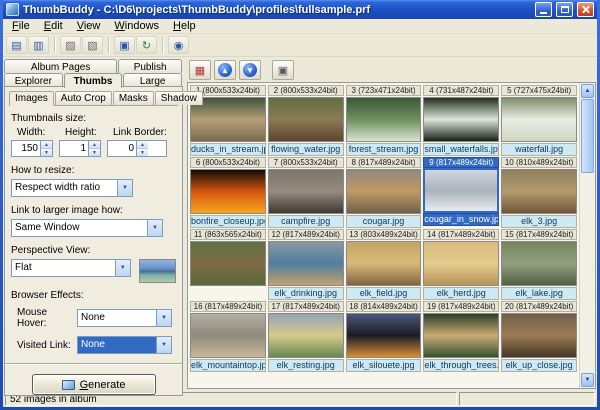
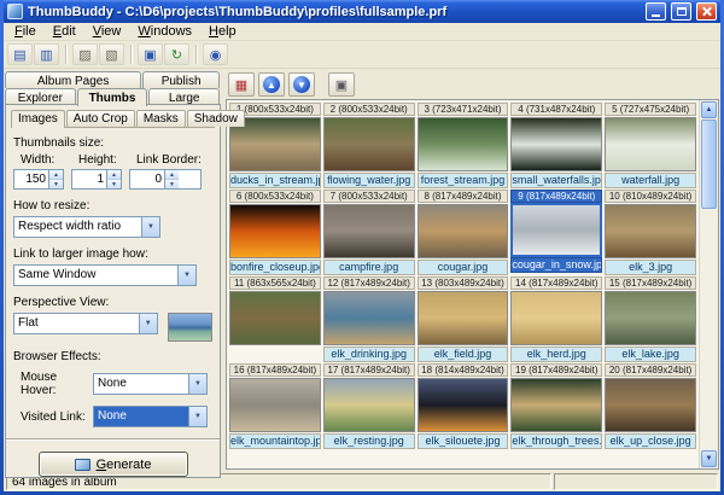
  ThumbBuddy - C:\D6\projects\ThumbBuddy\profiles\fullsample.prf
  File
  Edit
  View
  Windows
  Help
  ▤
  ▥
  ▨
  ▧
  ▣
  ↻
  ◉
  Album Pages
  Publish
  Explorer
  Thumbs
  Large
  Images
  Auto Crop
  Masks
  Shadow
  Thumbnails size:
  Width:
  150
  Height:
  1
  Link Border:
  0
  How to resize:
  Respect width ratio
  Link to larger image how:
  Same Window
  Perspective View:
  Flat
  Browser Effects:
  Mouse Hover:
  None
  Visited Link:
  None
  Generate
  ▦
  ▲
  ▼
  ▣
  (800x533x24bit)
  ducks_in_stream.j
  2 (800x533x24bit)
  flowing_water.jpg
  3 (723x471x24bit)
  forest_stream.jpg
  4 (731x487x24bit)
  small_waterfalls.jp
  5 (727x475x24bit)
  waterfall.jpg
  6 (800x533x24bit)
  bonfire_closeup.jp
  7 (800x533x24bit)
  campfire.jpg
  8 (817x489x24bit)
  cougar.jpg
  9 (817x489x24bit)
  cougar_in_snow.jp
  10 (810x489x24bit)
  elk_3.jpg
  11 (863x565x24bit)
  12 (817x489x24bit)
  elk_drinking.jpg
  13 (803x489x24bit)
  elk_field.jpg
  14 (817x489x24bit)
  elk_herd.jpg
  15 (817x489x24bit)
  elk_lake.jpg
  16 (817x489x24bit)
  elk_mountaintop.jp
  17 (817x489x24bit)
  elk_resting.jpg
  18 (814x489x24bit)
  elk_silouete.jpg
  19 (817x489x24bit)
  elk_through_trees.
  20 (817x489x24bit)
  elk_up_close.jpg
- 52 images in album
+ 64 images in album
